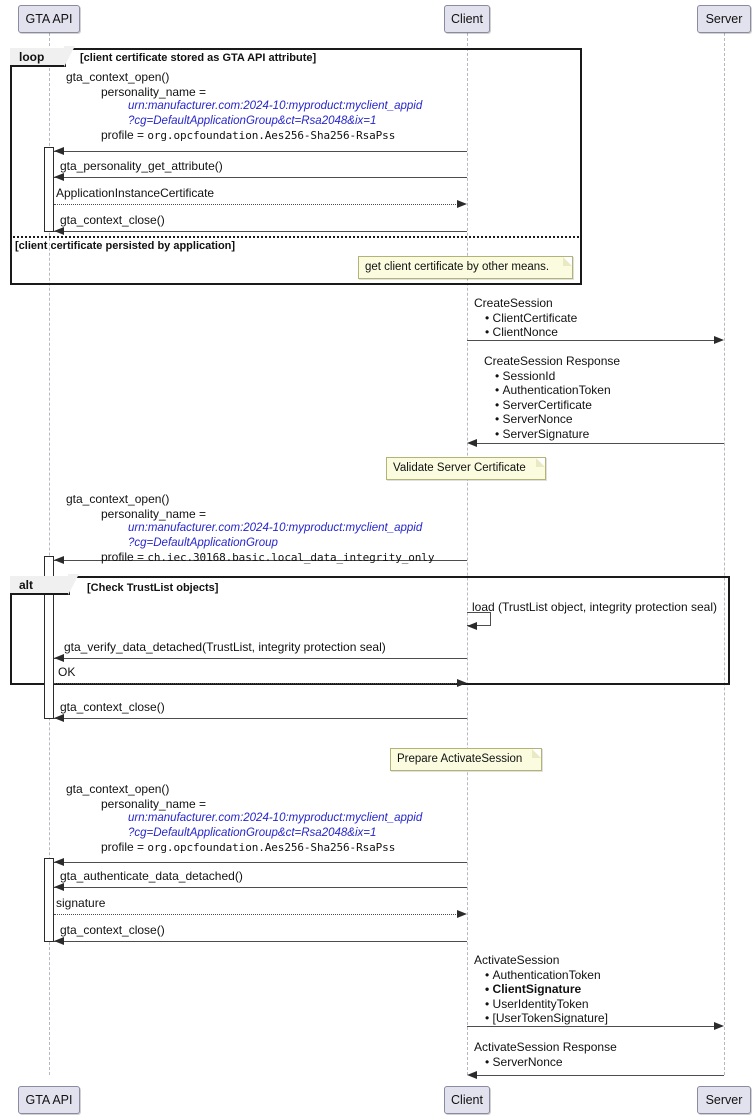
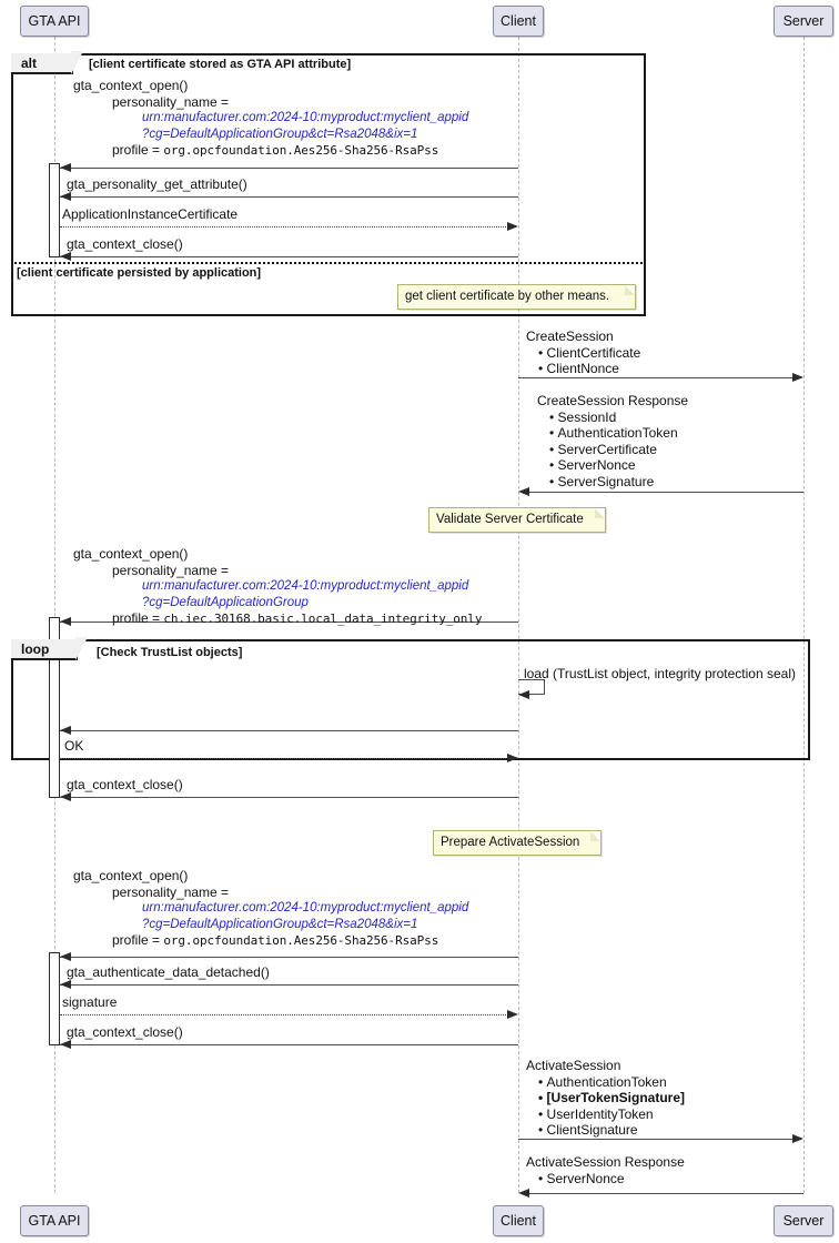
  GTA API
  Client
  Server
- loop
+ alt
  [client certificate stored as GTA API attribute]
  [client certificate persisted by application]
  gta_context_open()
  personality_name =
  urn:manufacturer.com:2024-10:myproduct:myclient_appid
  ?cg=DefaultApplicationGroup&ct=Rsa2048&ix=1
  profile = org.opcfoundation.Aes256-Sha256-RsaPss
  gta_personality_get_attribute()
  ApplicationInstanceCertificate
  gta_context_close()
  get client certificate by other means.
  CreateSession
  ClientCertificate
  ClientNonce
  CreateSession Response
  SessionId
  AuthenticationToken
  ServerCertificate
  ServerNonce
  ServerSignature
  Validate Server Certificate
  gta_context_open()
  personality_name =
  urn:manufacturer.com:2024-10:myproduct:myclient_appid
  ?cg=DefaultApplicationGroup
  profile = ch.iec.30168.basic.local_data_integrity_only
- alt
+ loop
  [Check TrustList objects]
  load (TrustList object, integrity protection seal)
- gta_verify_data_detached(TrustList, integrity protection seal)
  OK
  gta_context_close()
  Prepare ActivateSession
  gta_context_open()
  personality_name =
  urn:manufacturer.com:2024-10:myproduct:myclient_appid
  ?cg=DefaultApplicationGroup&ct=Rsa2048&ix=1
  profile = org.opcfoundation.Aes256-Sha256-RsaPss
  gta_authenticate_data_detached()
  signature
  gta_context_close()
  ActivateSession
  AuthenticationToken
- ClientSignature
+ [UserTokenSignature]
  UserIdentityToken
- [UserTokenSignature]
+ ClientSignature
  ActivateSession Response
  ServerNonce
  GTA API
  Client
  Server
